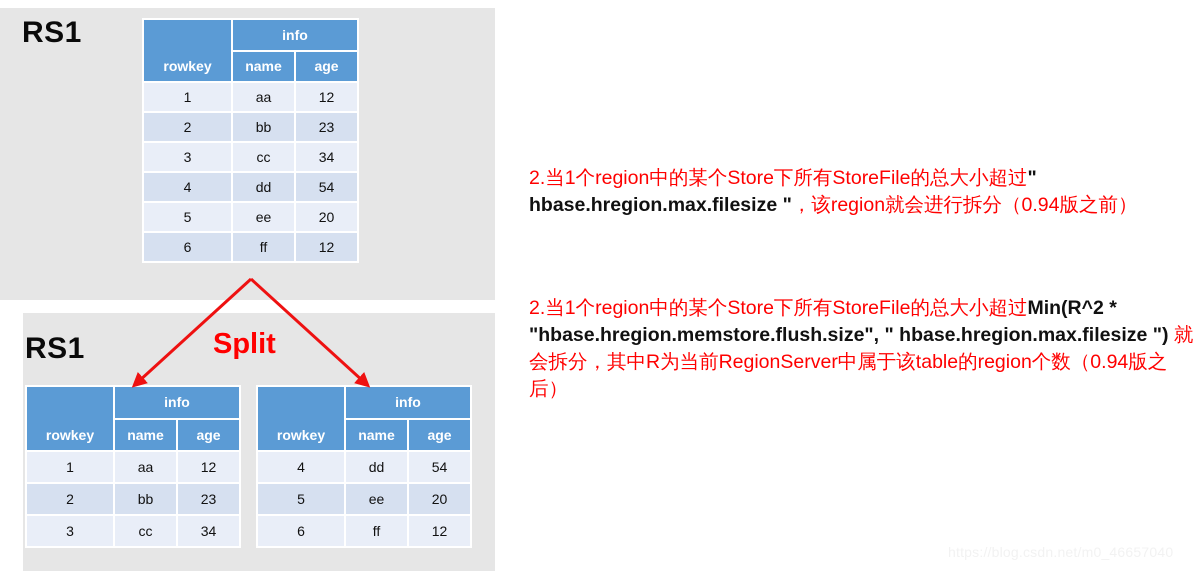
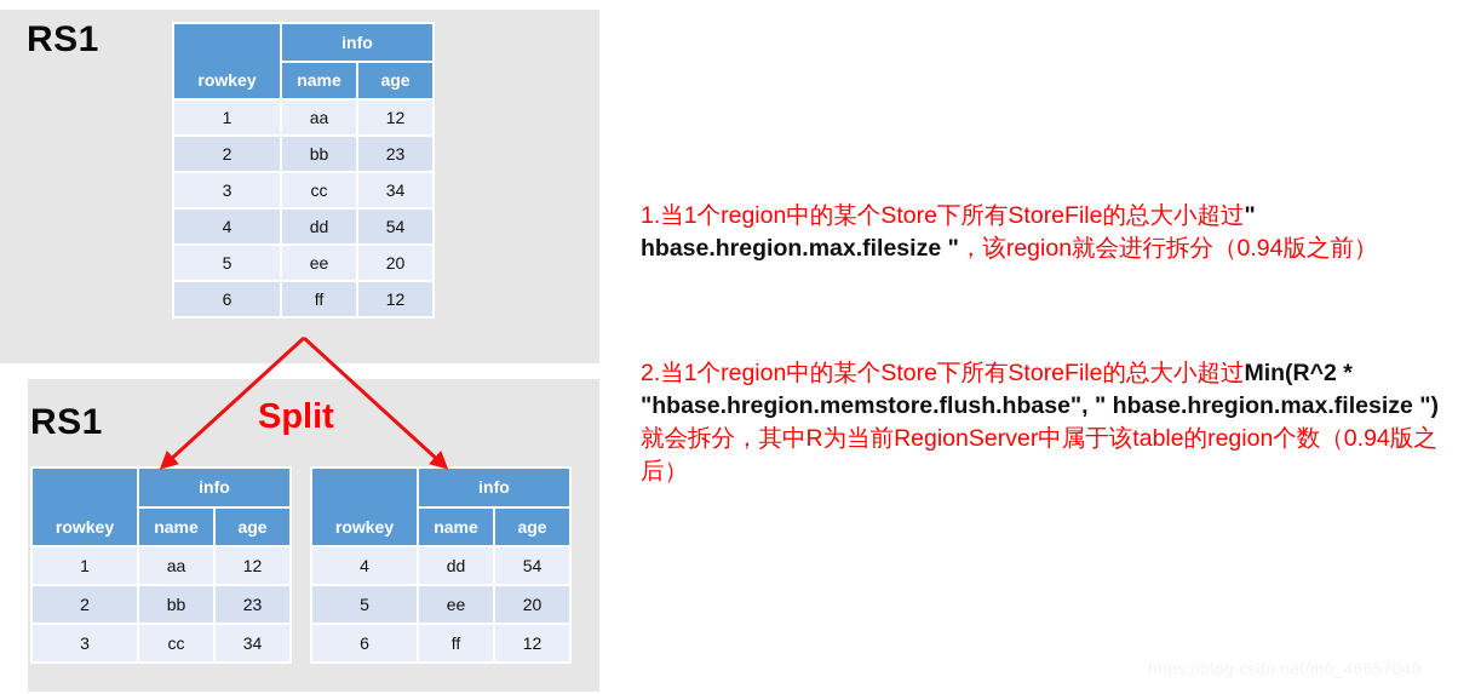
  RS1
  rowkey	info
  name	age
  1	aa	12
  2	bb	23
  3	cc	34
  4	dd	54
  5	ee	20
  6	ff	12
  RS1
  Split
  rowkey	info
  name	age
  1	aa	12
  2	bb	23
  3	cc	34
  rowkey	info
  name	age
  4	dd	54
  5	ee	20
  6	ff	12
- 2.当1个region中的某个Store下所有StoreFile的总大小超过" hbase.hregion.max.filesize "，该region就会进行拆分（0.94版之前）
+ 1.当1个region中的某个Store下所有StoreFile的总大小超过" hbase.hregion.max.filesize "，该region就会进行拆分（0.94版之前）
- 2.当1个region中的某个Store下所有StoreFile的总大小超过Min(R^2 * "hbase.hregion.memstore.flush.size", " hbase.hregion.max.filesize ") 就会拆分，其中R为当前RegionServer中属于该table的region个数（0.94版之后）
+ 2.当1个region中的某个Store下所有StoreFile的总大小超过Min(R^2 * "hbase.hregion.memstore.flush.hbase", " hbase.hregion.max.filesize ") 就会拆分，其中R为当前RegionServer中属于该table的region个数（0.94版之后）
